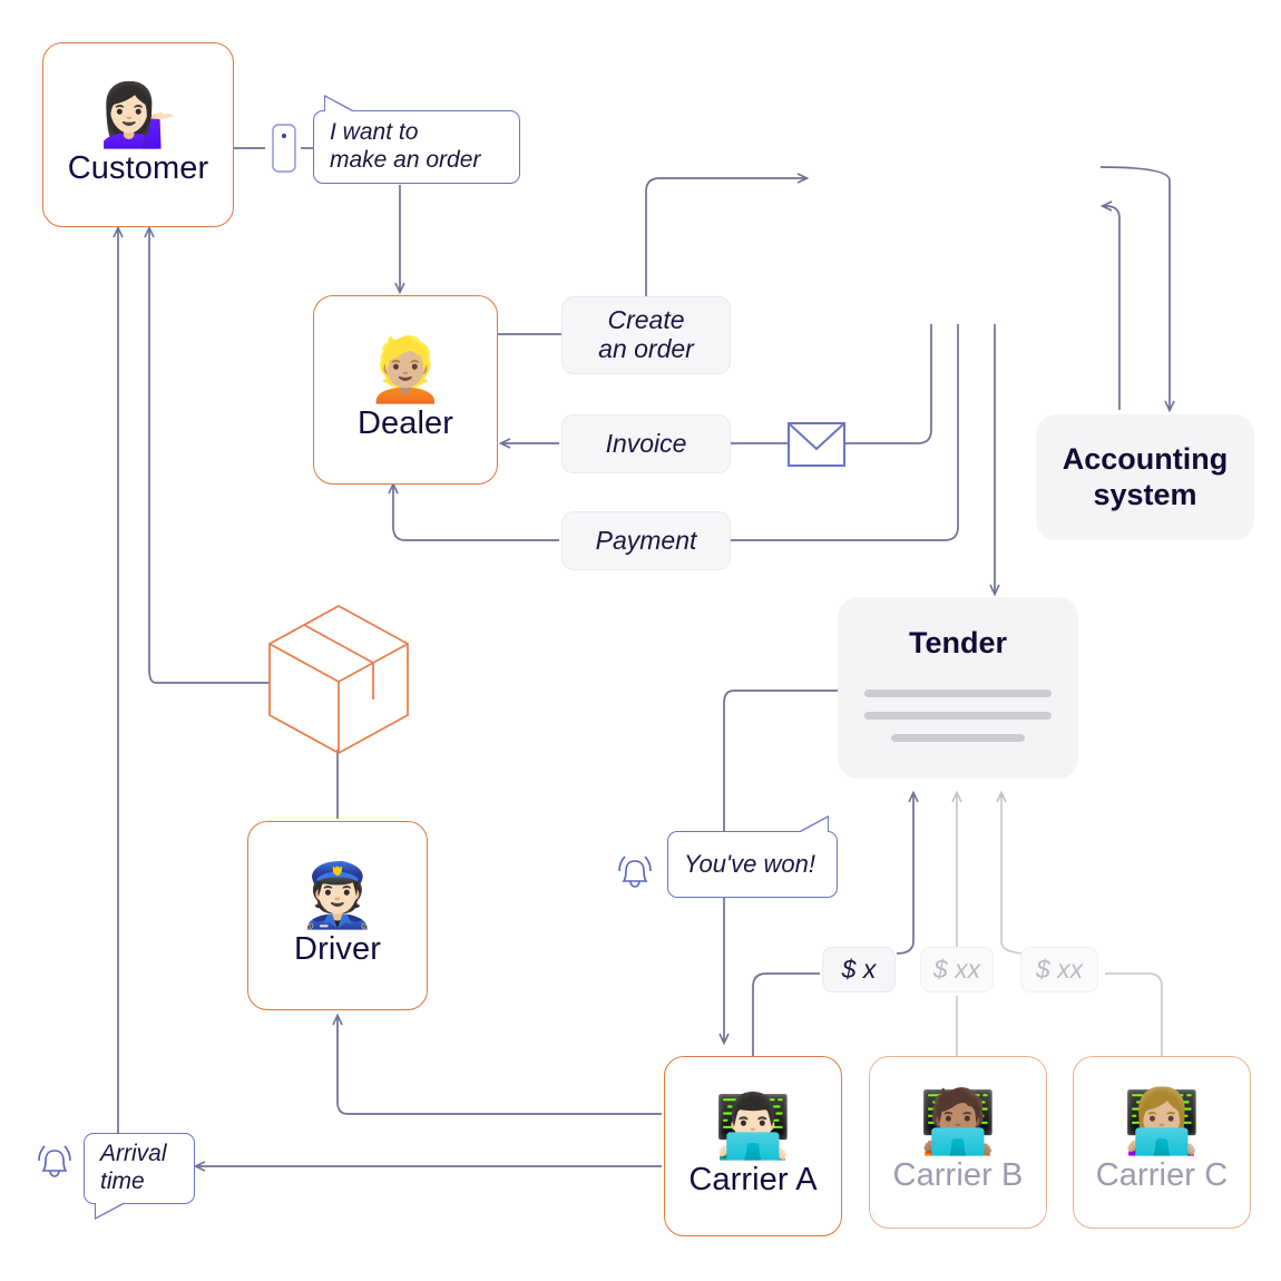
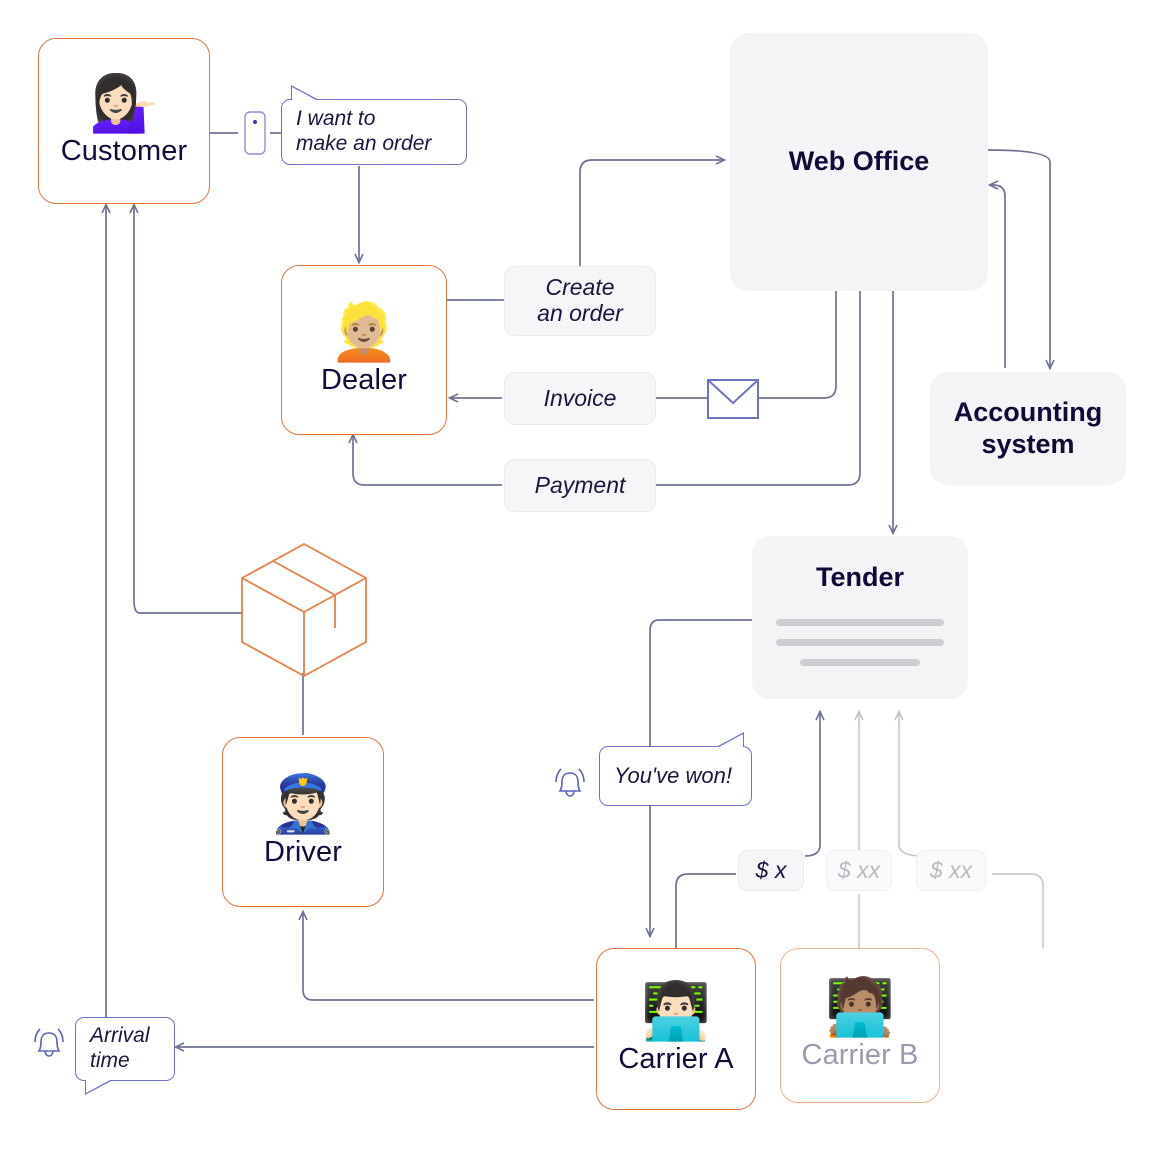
  💁🏻‍♀️
  Customer
  I want to
  make an order
  👱🏼
  Dealer
  Create
  an order
  Invoice
  Payment
+ Web Office
  Accounting
  system
  Tender
  👮🏻
  Driver
  You've won!
  $ x
  $ xx
  $ xx
  👨🏻‍💻
  Carrier A
  🧑🏽‍💻
  Carrier B
- 👩🏼‍💻
- Carrier C
  Arrival
  time
